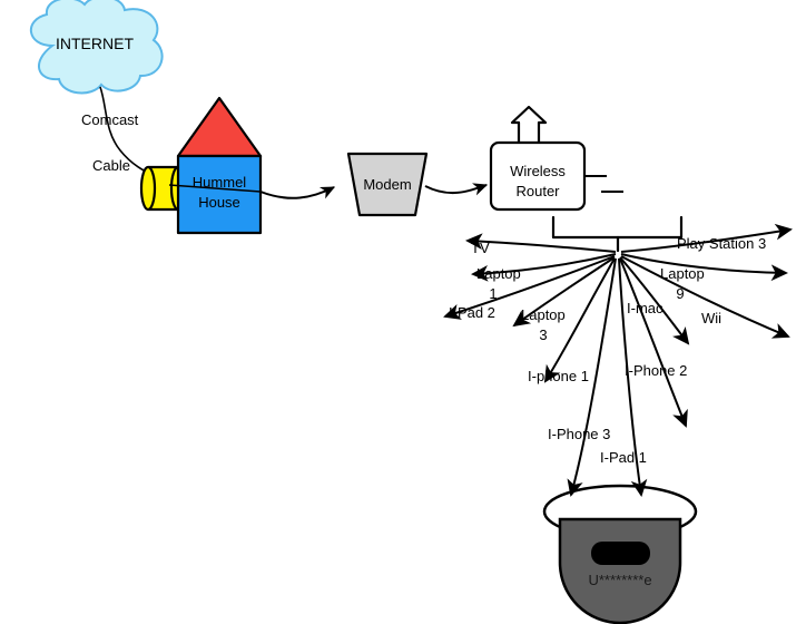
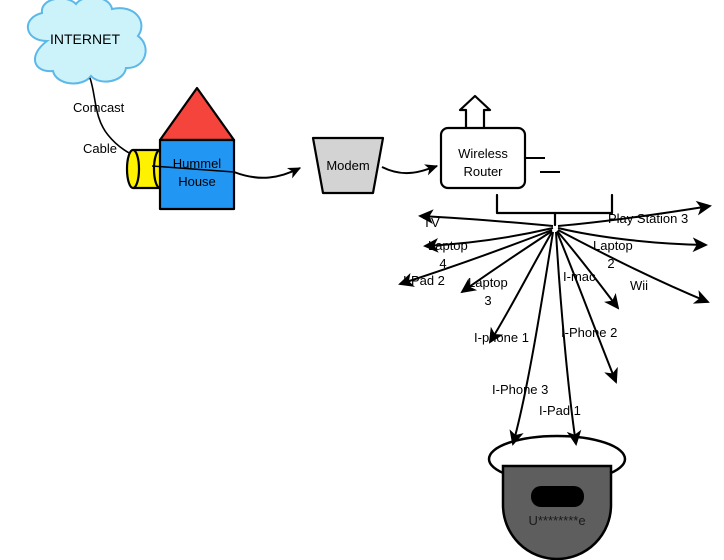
  INTERNET
  Comcast
  Cable
  Hummel
  House
  Modem
  Wireless
  Router
  TV
  Laptop
- 1
+ 4
  I-Pad 2
  Laptop
  3
  I-phone 1
  I-Phone 3
  I-Pad 1
  I-Phone 2
  I-mac
  Wii
  Laptop
- 9
+ 2
  Play Station 3
  U********e
